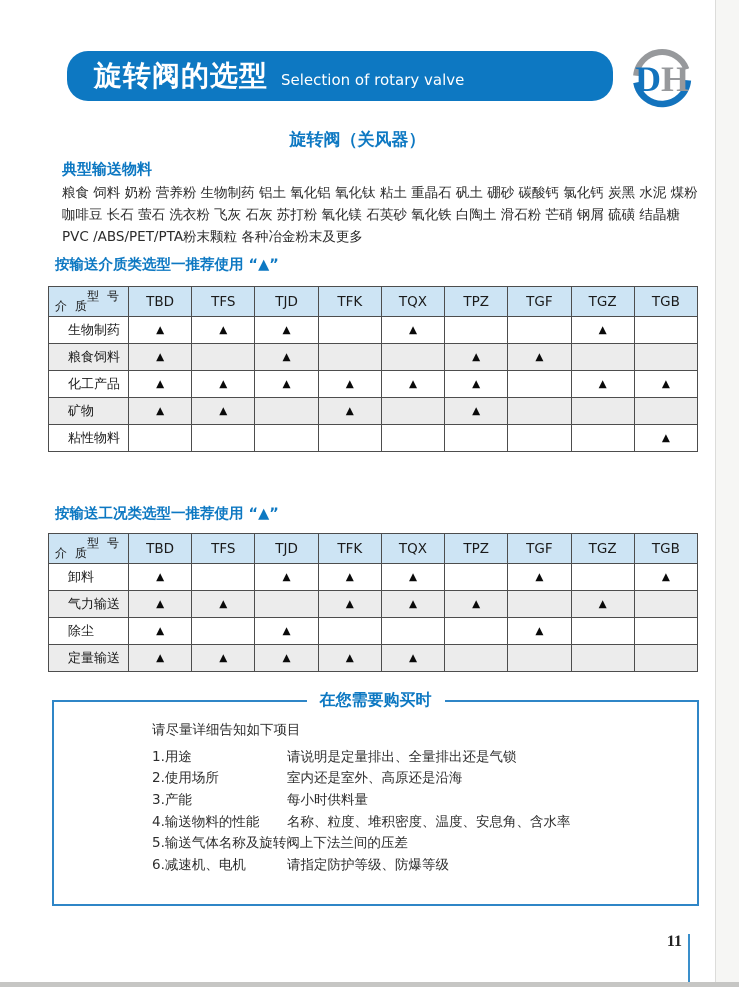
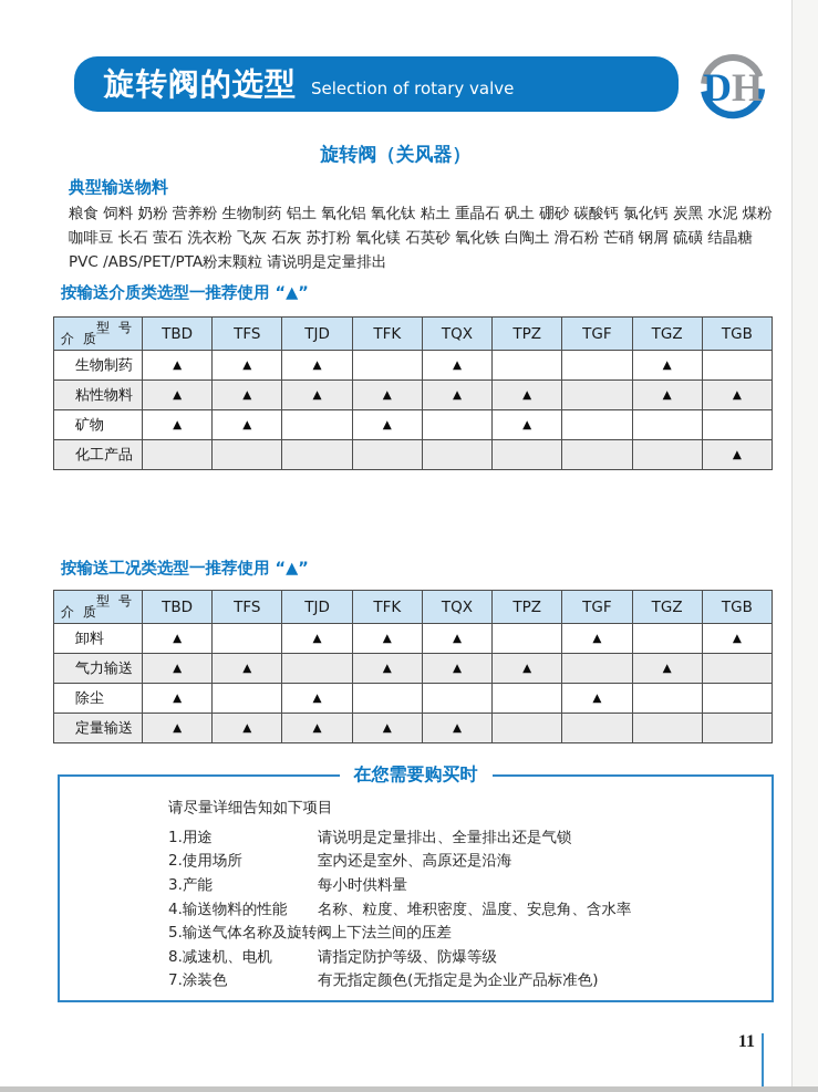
  旋转阀的选型
  Selection of rotary valve
  DH
  旋转阀（关风器）
  典型输送物料
- 粮食 饲料 奶粉 营养粉 生物制药 铝土 氧化铝 氧化钛 粘土 重晶石 矾土 硼砂 碳酸钙 氯化钙 炭黑 水泥 煤粉 咖啡豆 长石 萤石 洗衣粉 飞灰 石灰 苏打粉 氧化镁 石英砂 氧化铁 白陶土 滑石粉 芒硝 钢屑 硫磺 结晶糖 PVC /ABS/PET/PTA粉末颗粒 各种冶金粉末及更多
+ 粮食 饲料 奶粉 营养粉 生物制药 铝土 氧化铝 氧化钛 粘土 重晶石 矾土 硼砂 碳酸钙 氯化钙 炭黑 水泥 煤粉 咖啡豆 长石 萤石 洗衣粉 飞灰 石灰 苏打粉 氧化镁 石英砂 氧化铁 白陶土 滑石粉 芒硝 钢屑 硫磺 结晶糖 PVC /ABS/PET/PTA粉末颗粒 请说明是定量排出
  按输送介质类选型一推荐使用 “▲”
  型 号介 质	TBD	TFS	TJD	TFK	TQX	TPZ	TGF	TGZ	TGB
  生物制药	▲	▲	▲		▲			▲
- 粮食饲料	▲		▲			▲	▲
- 化工产品	▲	▲	▲	▲	▲	▲		▲	▲
+ 粘性物料	▲	▲	▲	▲	▲	▲		▲	▲
  矿物	▲	▲		▲		▲
- 粘性物料									▲
+ 化工产品									▲
  按输送工况类选型一推荐使用 “▲”
  型 号介 质	TBD	TFS	TJD	TFK	TQX	TPZ	TGF	TGZ	TGB
  卸料	▲		▲	▲	▲		▲		▲
  气力输送	▲	▲		▲	▲	▲		▲
  除尘	▲		▲				▲
  定量输送	▲	▲	▲	▲	▲
  在您需要购买时
  请尽量详细告知如下项目
  1.用途
  请说明是定量排出、全量排出还是气锁
  2.使用场所
  室内还是室外、高原还是沿海
  3.产能
  每小时供料量
  4.输送物料的性能
  名称、粒度、堆积密度、温度、安息角、含水率
  5.输送气体名称及旋转阀上下法兰间的压差
- 6.减速机、电机
+ 8.减速机、电机
  请指定防护等级、防爆等级
+ 7.涂装色
+ 有无指定颜色(无指定是为企业产品标准色)
  11
